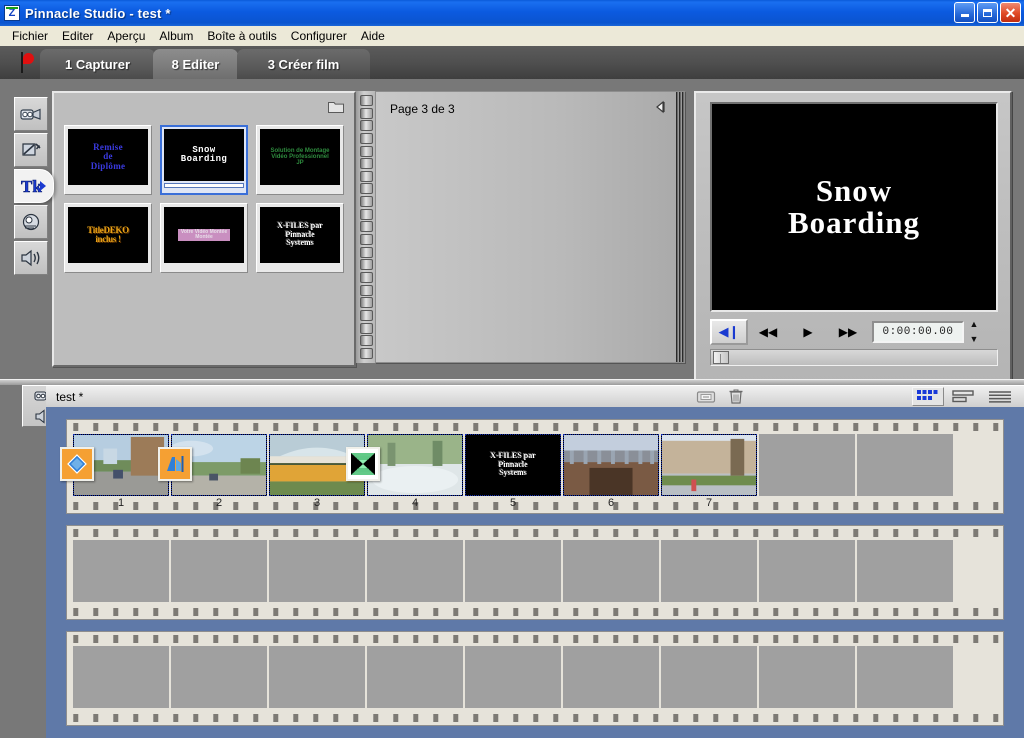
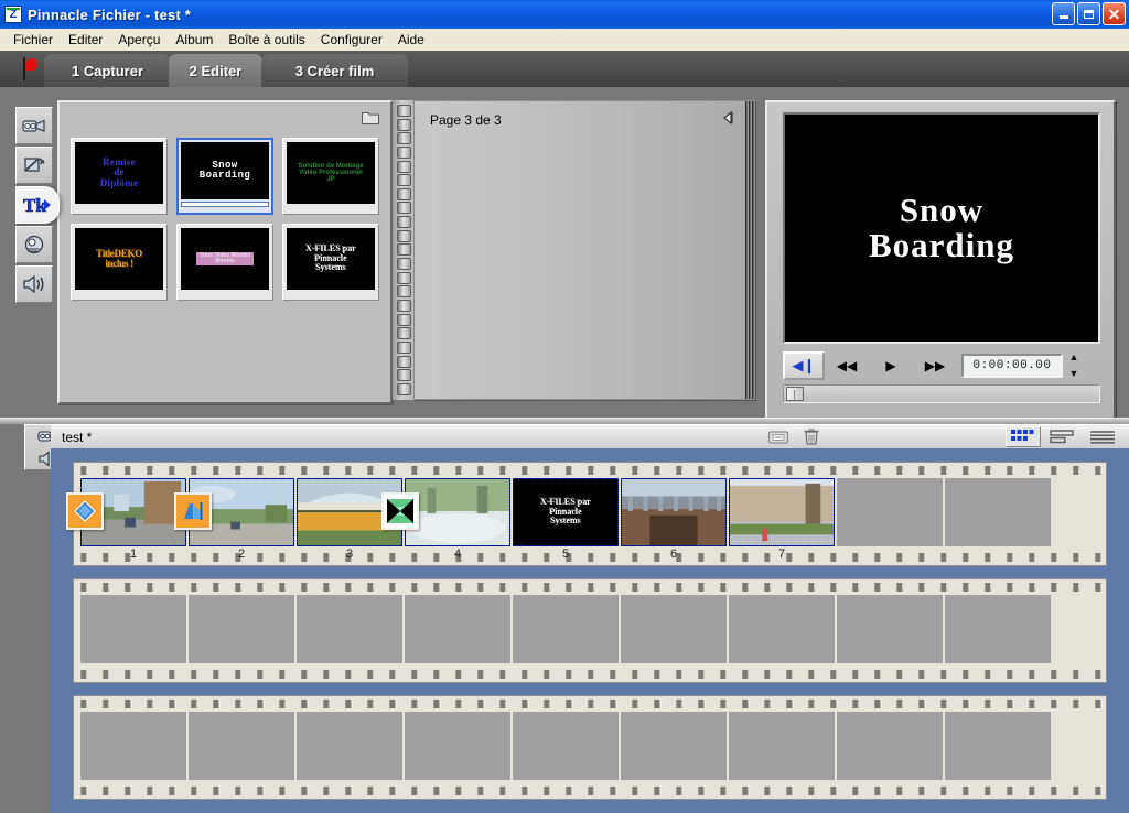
  Z
- Pinnacle Studio - test *
+ Pinnacle Fichier - test *
  ✕
  Fichier
  Editer
  Aperçu
  Album
  Boîte à outils
  Configurer
  Aide
  1 Capturer
- 8 Editer
+ 2 Editer
  3 Créer film
  Tk
  Remise
  de
  Diplôme
  Snow
  Boarding
  TitleDEKO
  inclus !
  X-FILES par
  Pinnacle
  Systems
  Page 3 de 3
  Snow
  Boarding
  ◀❙
  ◀◀
  ▶
  ▶▶
  0:00:00.00
  ▲
  ▼
  test *
  1
  2
  3
  4
  X-FILES par
  Pinnacle
  Systems
  5
  6
  7
